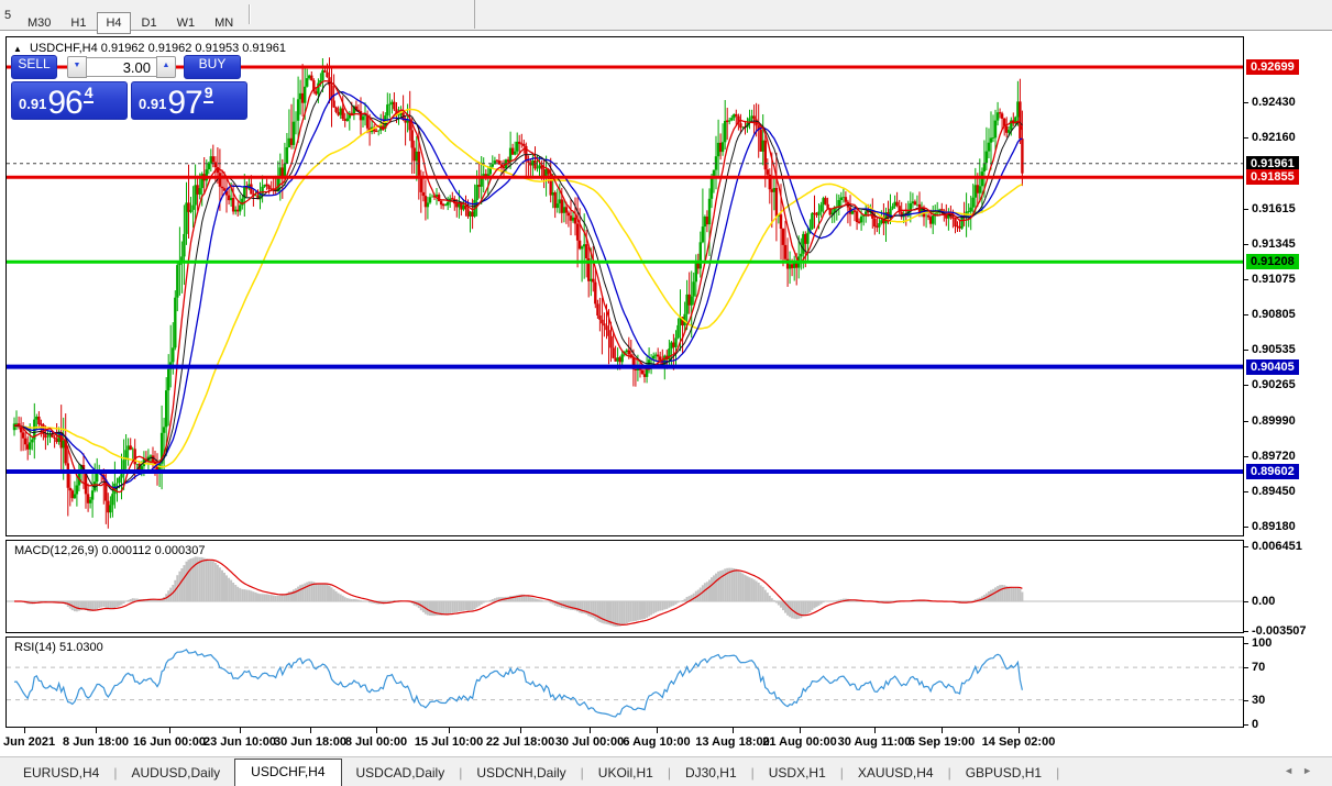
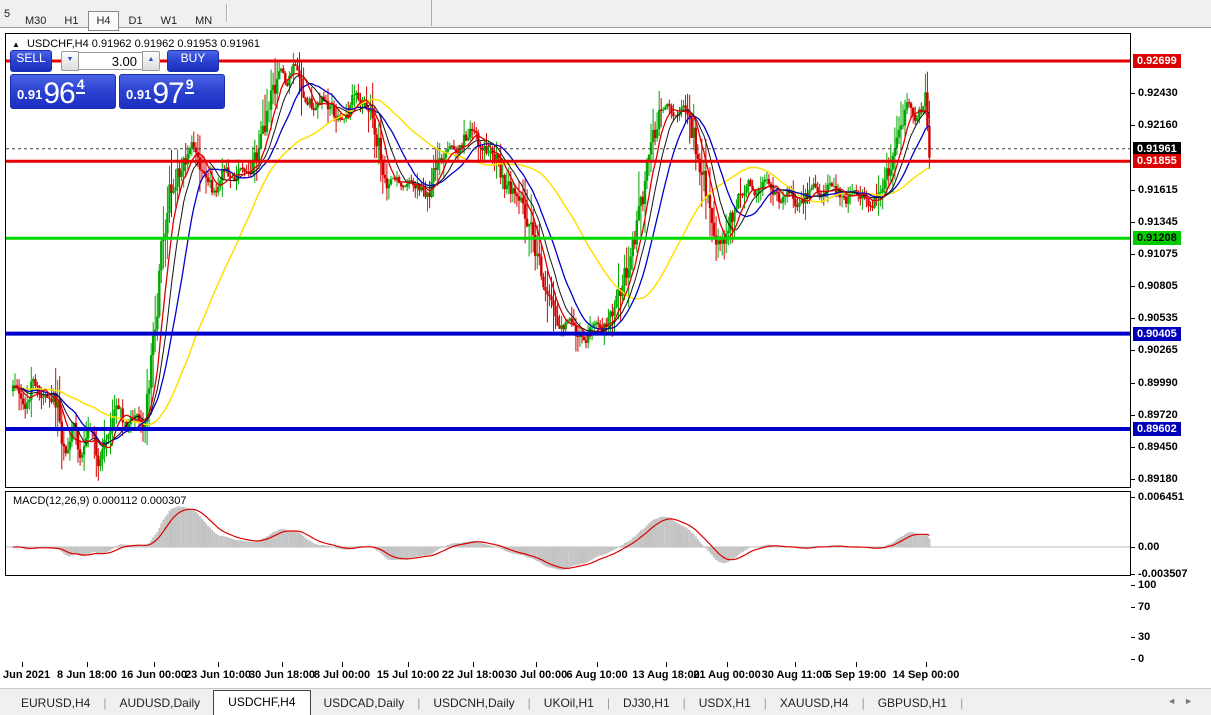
  5M30 H1 H4 D1 W1 MN
  ▲ USDCHF,H4 0.91962 0.91962 0.91953 0.91961
  SELL
  3.00
  BUY
  0.91
  96
  4
  0.91
  97
  9
  MACD(12,26,9) 0.000112 0.000307
- RSI(14) 51.0300
  Jun 2021
  8 Jun 18:00
  16 Jun 00:00
  23 Jun 10:00
  30 Jun 18:00
  8 Jul 00:00
  15 Jul 10:00
  22 Jul 18:00
  30 Jul 00:00
  6 Aug 10:00
  13 Aug 18:00
  21 Aug 00:00
  30 Aug 11:00
  6 Sep 19:00
- 14 Sep 02:00
+ 14 Sep 00:00
  0.92699
  0.92430
  0.92160
  0.91961
  0.91855
  0.91615
  0.91345
  0.91208
  0.91075
  0.90805
  0.90535
  0.90405
  0.90265
  0.89990
  0.89720
  0.89602
  0.89450
  0.89180
  0.006451
  0.00
  -0.003507
  100
  70
  30
  0
  EURUSD,H4
  |
  AUDUSD,Daily
  USDCHF,H4
  USDCAD,Daily
  |
  USDCNH,Daily
  |
  UKOil,H1
  |
  DJ30,H1
  |
  USDX,H1
  |
  XAUUSD,H4
  |
  GBPUSD,H1
  |
  ◄►
